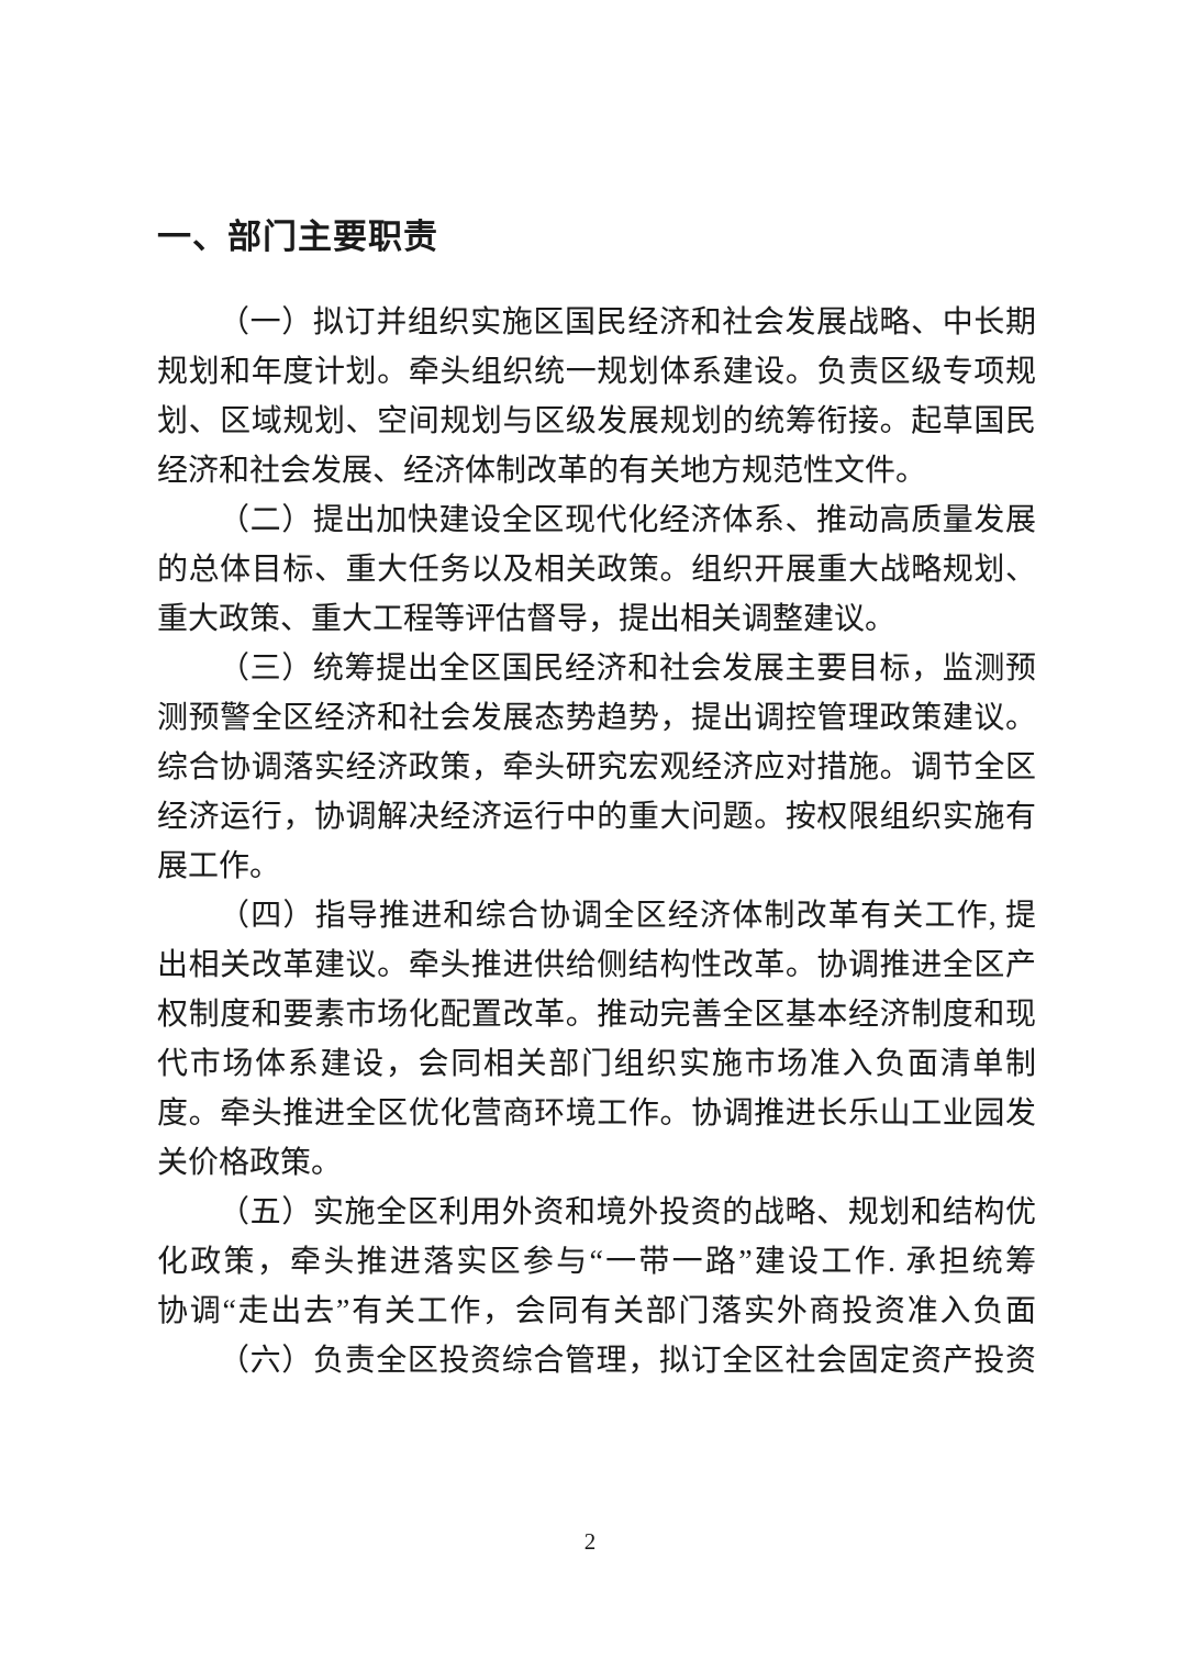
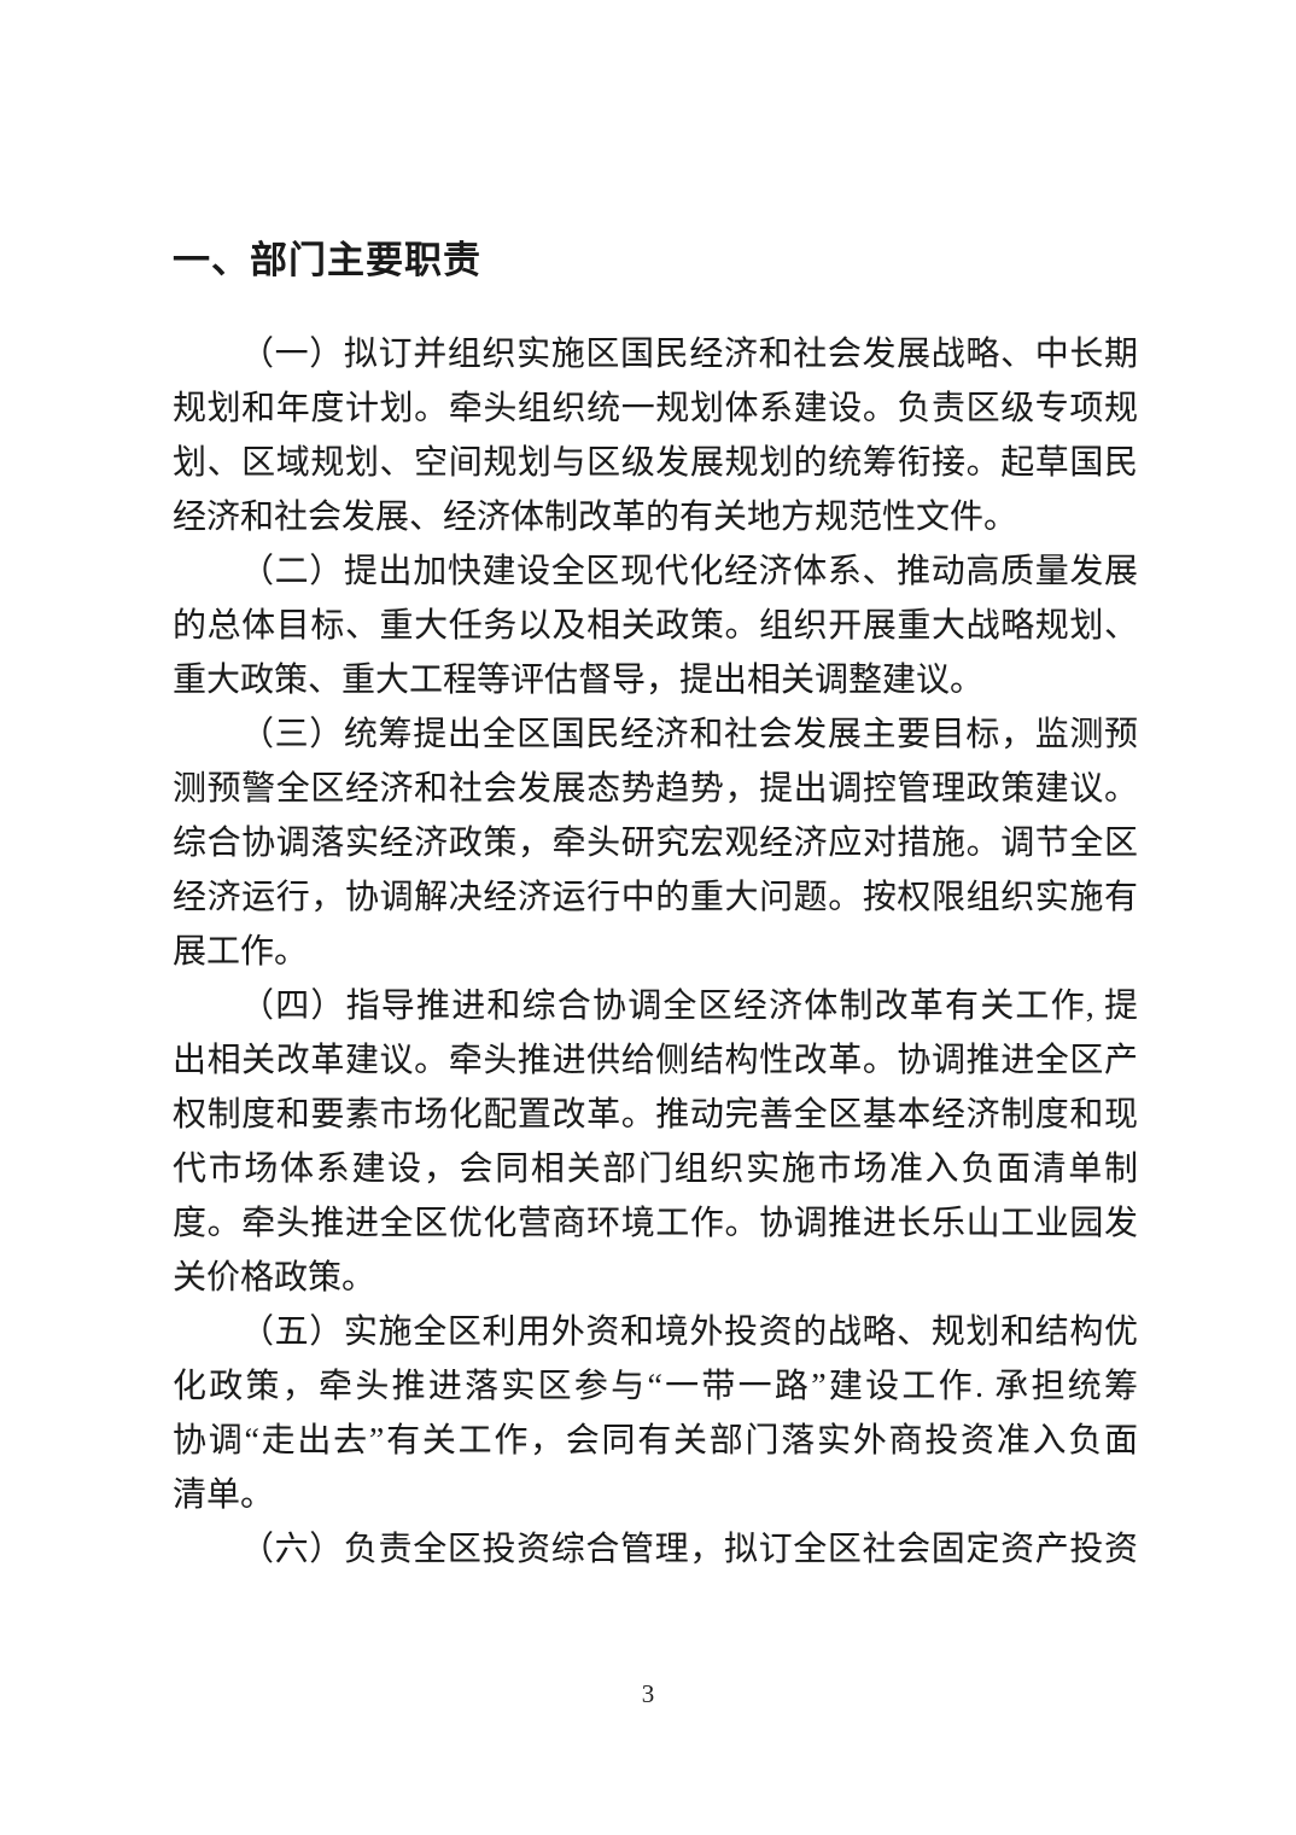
  一、部门主要职责
  （一）拟订并组织实施区国民经济和社会发展战略、中长期
  规划和年度计划。牵头组织统一规划体系建设。负责区级专项规
  划、区域规划、空间规划与区级发展规划的统筹衔接。起草国民
  经济和社会发展、经济体制改革的有关地方规范性文件。
  （二）提出加快建设全区现代化经济体系、推动高质量发展
  的总体目标、重大任务以及相关政策。组织开展重大战略规划、
  重大政策、重大工程等评估督导，提出相关调整建议。
  （三）统筹提出全区国民经济和社会发展主要目标，监测预
  测预警全区经济和社会发展态势趋势，提出调控管理政策建议。
  综合协调落实经济政策，牵头研究宏观经济应对措施。调节全区
  经济运行，协调解决经济运行中的重大问题。按权限组织实施有
  展工作。
  （四）指导推进和综合协调全区经济体制改革有关工作, 提
  出相关改革建议。牵头推进供给侧结构性改革。协调推进全区产
  权制度和要素市场化配置改革。推动完善全区基本经济制度和现
  代市场体系建设，会同相关部门组织实施市场准入负面清单制
  度。牵头推进全区优化营商环境工作。协调推进长乐山工业园发
  关价格政策。
  （五）实施全区利用外资和境外投资的战略、规划和结构优
  化政策，牵头推进落实区参与“一带一路”建设工作. 承担统筹
  协调“走出去”有关工作，会同有关部门落实外商投资准入负面
+ 清单。
  （六）负责全区投资综合管理，拟订全区社会固定资产投资
- 2
+ 3
